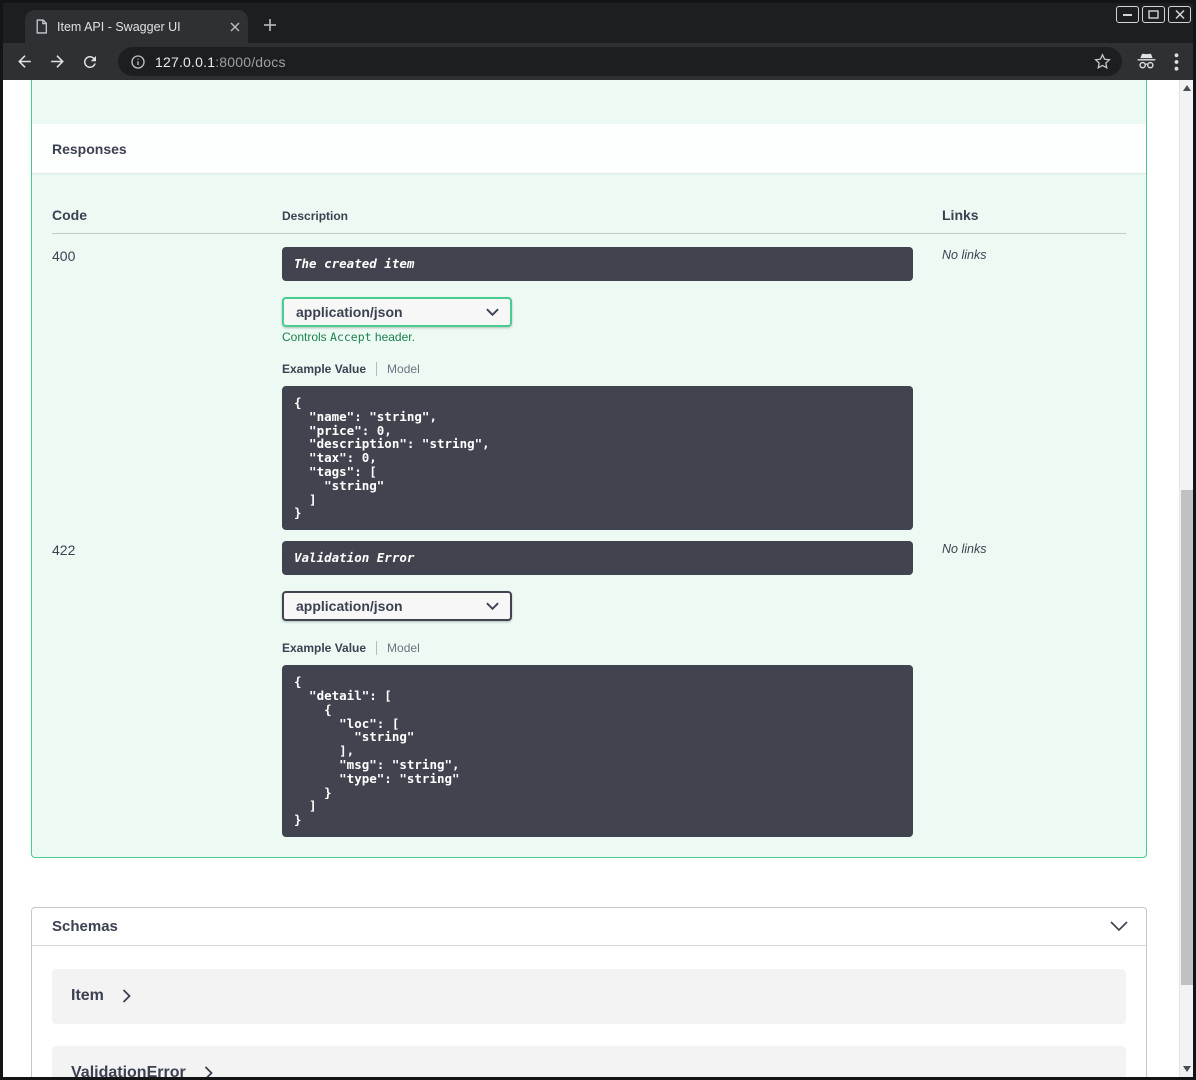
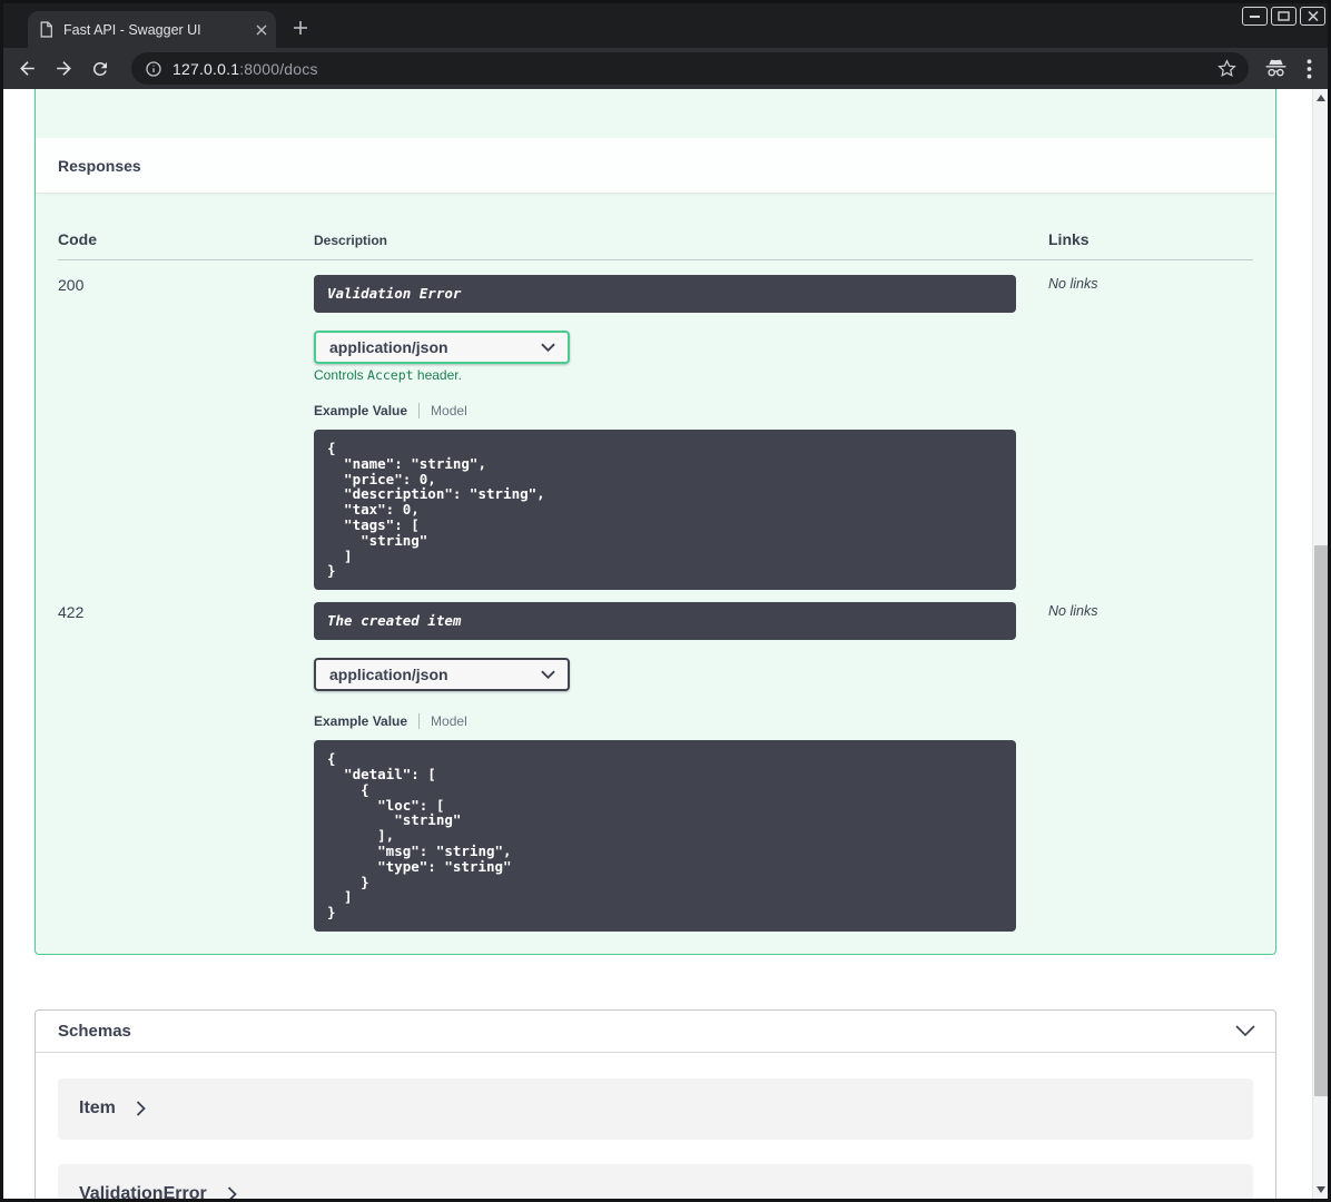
- Item API - Swagger UI
+ Fast API - Swagger UI
  127.0.0.1:8000/docs
  Responses
  Code
  Description
  Links
- 400
+ 200
- The created item
+ Validation Error
  application/json
  Controls Accept header.
  Example Value
  Model
  {
  "name": "string",
  "price": 0,
  "description": "string",
  "tax": 0,
  "tags": [
  "string"
  ]
  }
  No links
  422
- Validation Error
+ The created item
  application/json
  Example Value
  Model
  {
  "detail": [
  {
  "loc": [
  "string"
  ],
  "msg": "string",
  "type": "string"
  }
  ]
  }
  No links
  Schemas
  Item
  ValidationError
